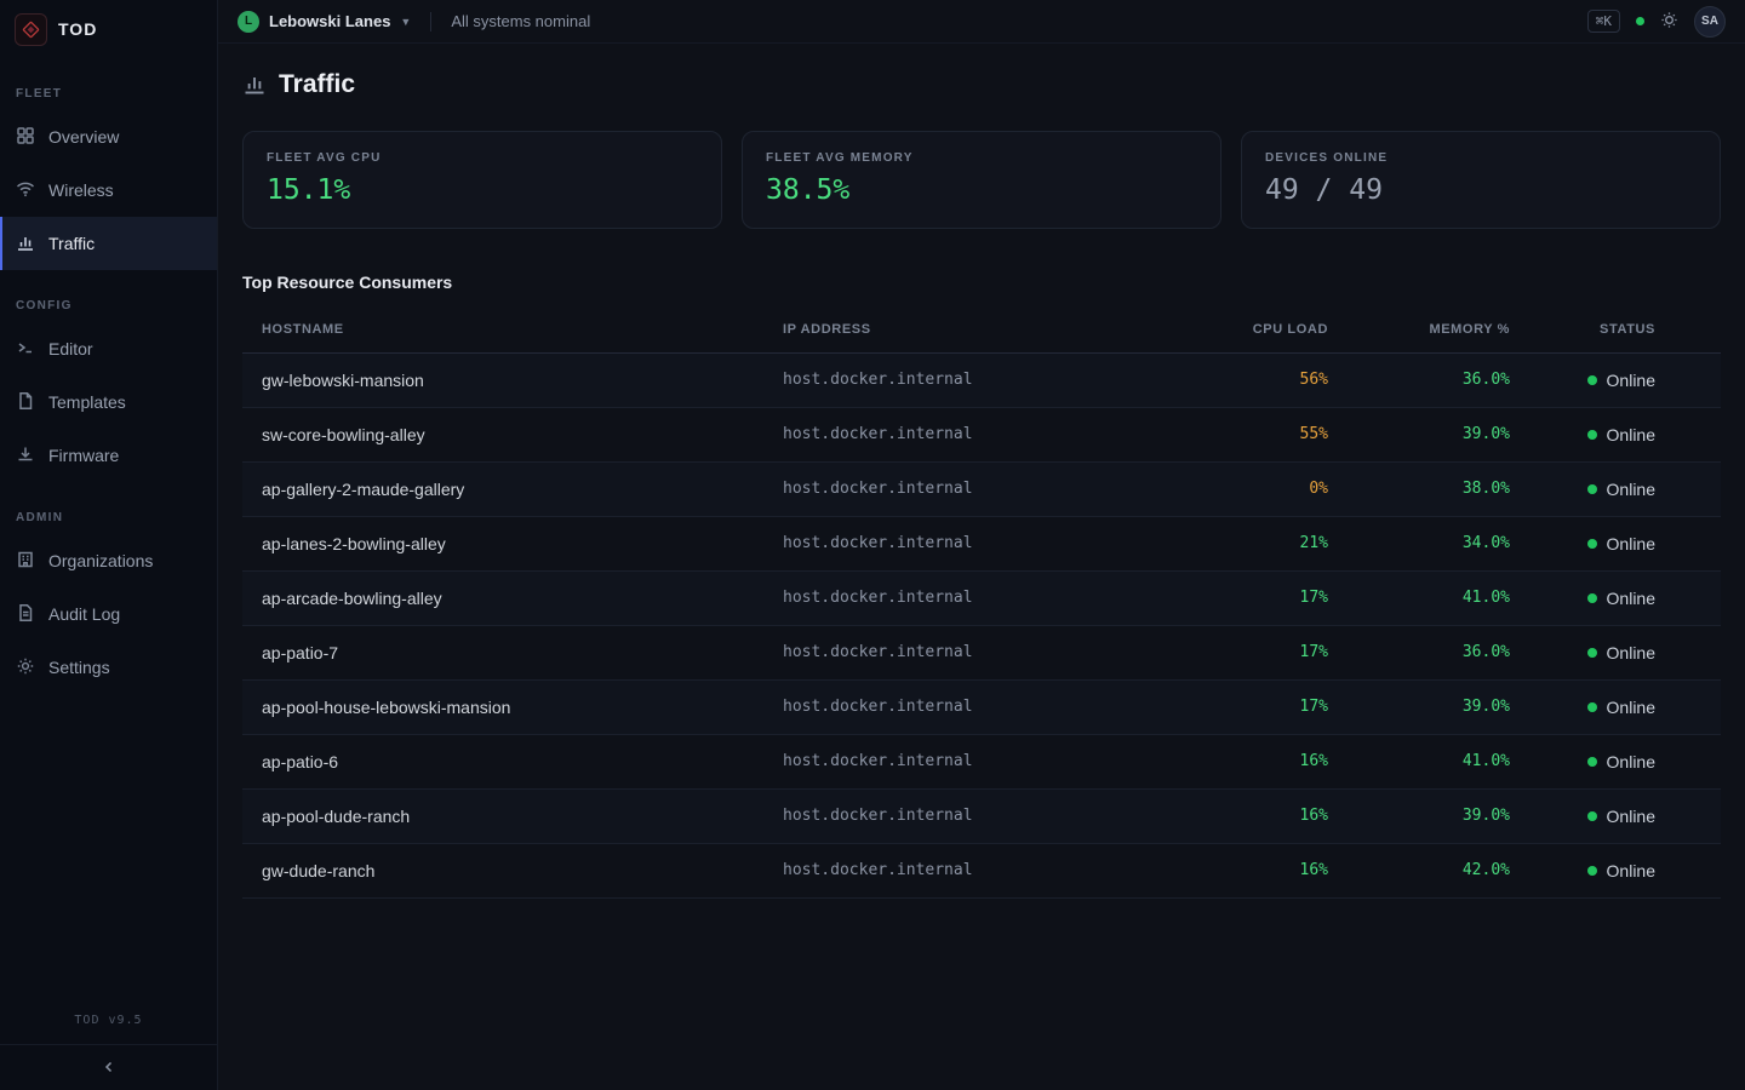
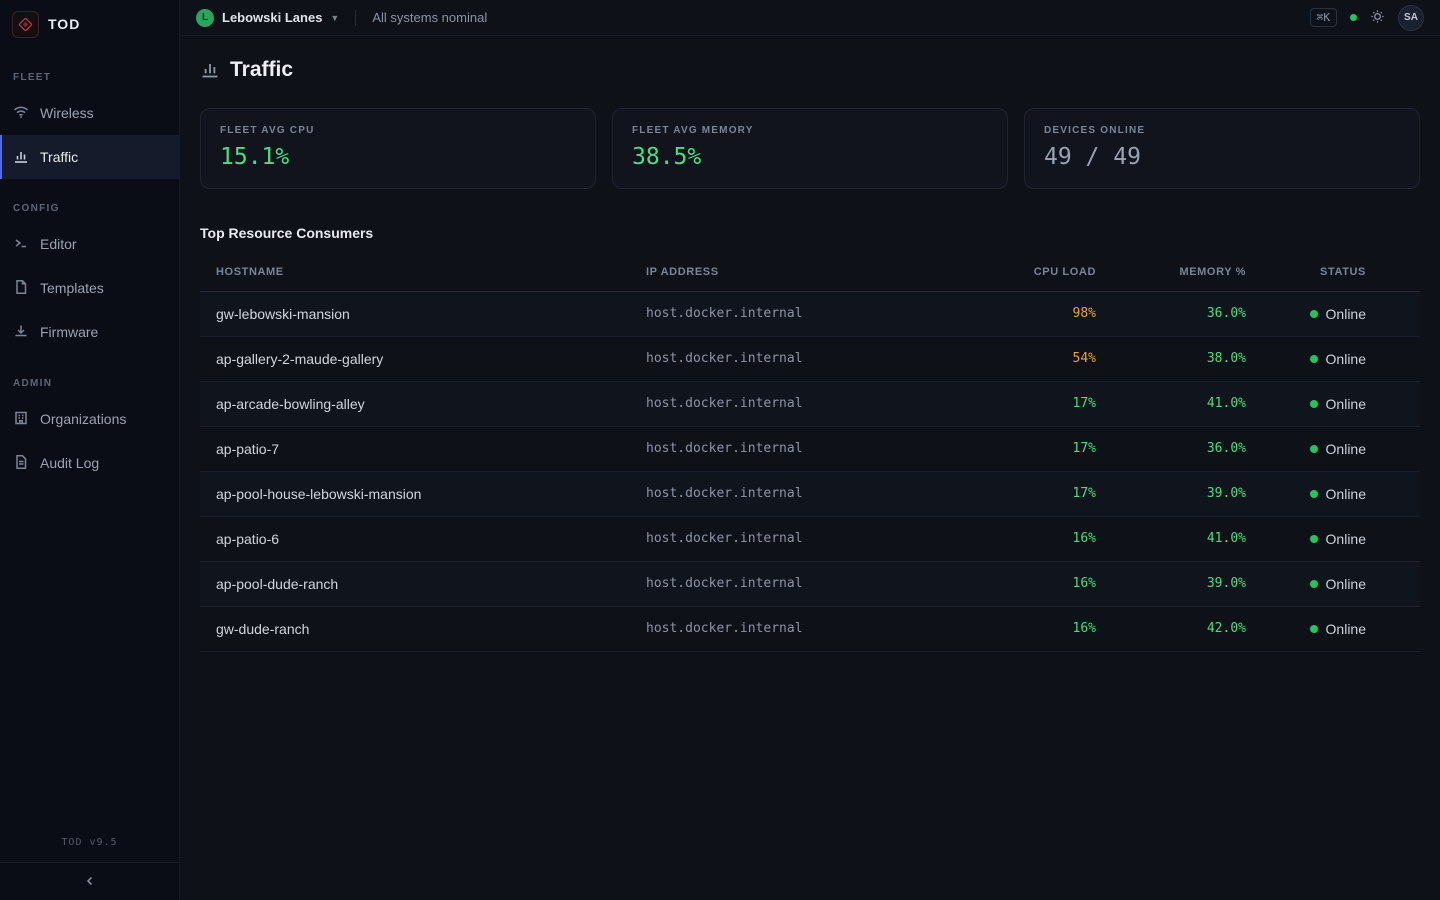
  TOD
  FLEET
- Overview
  Wireless
  Traffic
  CONFIG
  Editor
  Templates
  Firmware
  ADMIN
  Organizations
  Audit Log
- Settings
  TOD v9.5
  L
  Lebowski Lanes
  ▼
  All systems nominal
  ⌘K
  SA
  Traffic
  FLEET AVG CPU
  15.1%
  FLEET AVG MEMORY
  38.5%
  DEVICES ONLINE
  49 / 49
  Top Resource Consumers
  HOSTNAME	IP ADDRESS	CPU LOAD	MEMORY %	STATUS
- gw-lebowski-mansion	host.docker.internal	56%	36.0%	Online
+ gw-lebowski-mansion	host.docker.internal	98%	36.0%	Online
- sw-core-bowling-alley	host.docker.internal	55%	39.0%	Online
- ap-gallery-2-maude-gallery	host.docker.internal	0%	38.0%	Online
+ ap-gallery-2-maude-gallery	host.docker.internal	54%	38.0%	Online
- ap-lanes-2-bowling-alley	host.docker.internal	21%	34.0%	Online
  ap-arcade-bowling-alley	host.docker.internal	17%	41.0%	Online
  ap-patio-7	host.docker.internal	17%	36.0%	Online
  ap-pool-house-lebowski-mansion	host.docker.internal	17%	39.0%	Online
  ap-patio-6	host.docker.internal	16%	41.0%	Online
  ap-pool-dude-ranch	host.docker.internal	16%	39.0%	Online
  gw-dude-ranch	host.docker.internal	16%	42.0%	Online
